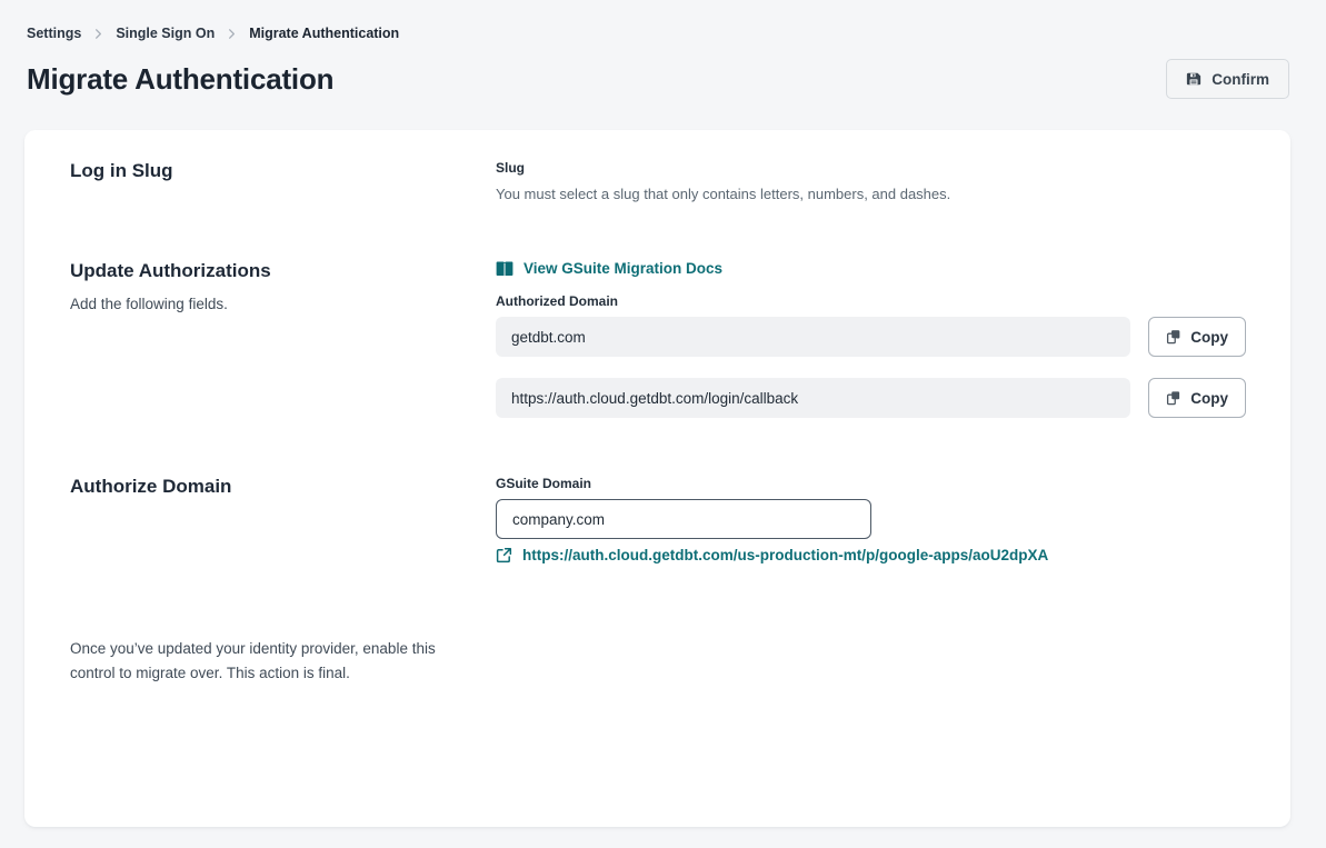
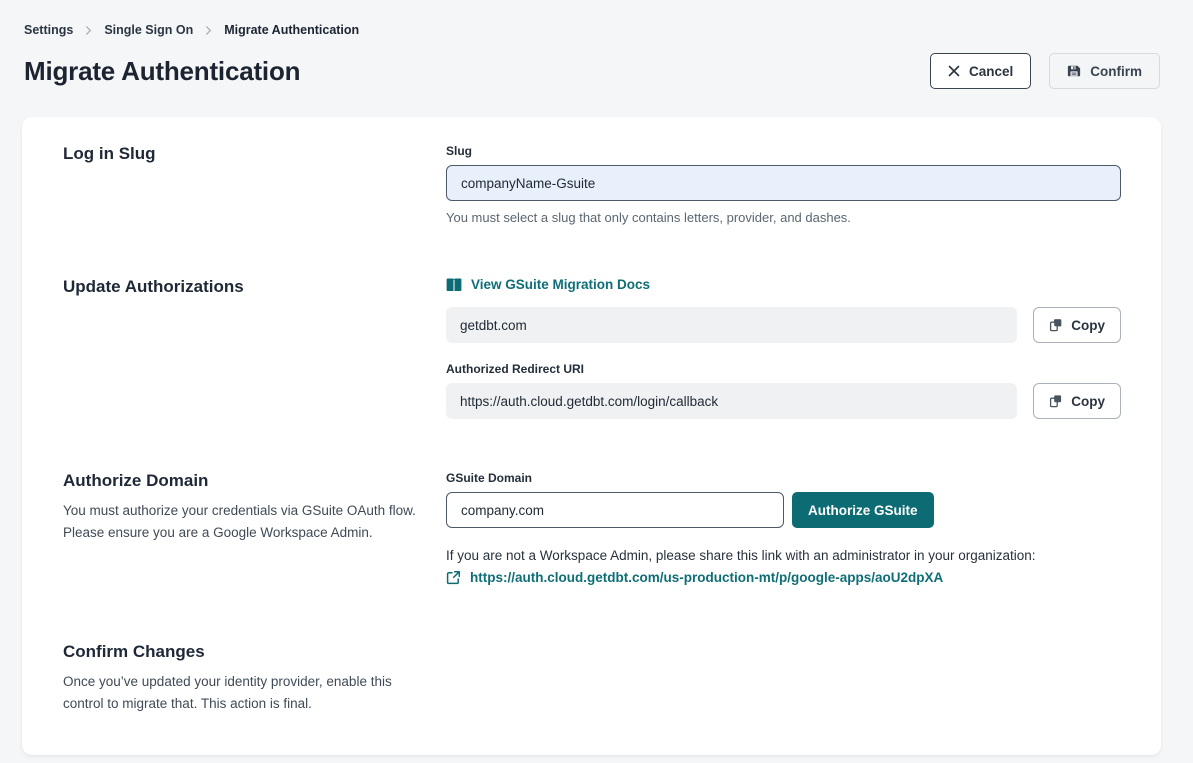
  Settings
  Single Sign On
  Migrate Authentication
  Migrate Authentication
+ Cancel
  Confirm
  Log in Slug
  Slug
+ companyName-Gsuite
- You must select a slug that only contains letters, numbers, and dashes.
+ You must select a slug that only contains letters, provider, and dashes.
  Update Authorizations
- Add the following fields.
  View GSuite Migration Docs
- Authorized Domain
  getdbt.com
  Copy
+ Authorized Redirect URI
  https://auth.cloud.getdbt.com/login/callback
  Copy
  Authorize Domain
+ You must authorize your credentials via GSuite OAuth flow. Please ensure you are a Google Workspace Admin.
  GSuite Domain
  company.com
+ Authorize GSuite
+ If you are not a Workspace Admin, please share this link with an administrator in your organization:
  https://auth.cloud.getdbt.com/us-production-mt/p/google-apps/aoU2dpXA
+ Confirm Changes
- Once you’ve updated your identity provider, enable this control to migrate over. This action is final.
+ Once you’ve updated your identity provider, enable this control to migrate that. This action is final.
